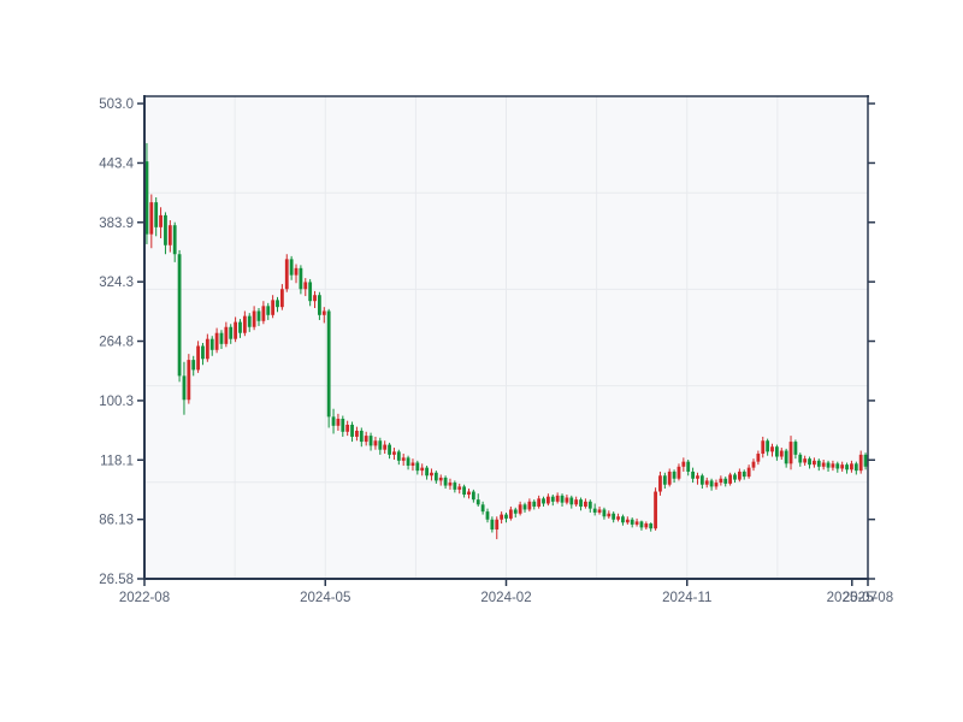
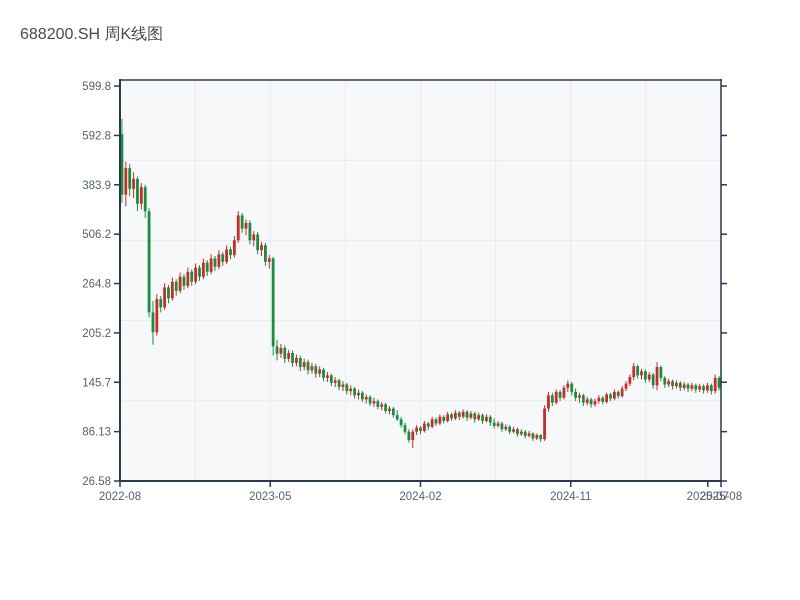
+ 688200.SH 周K线图
- 503.0
+ 599.8
- 443.4
+ 592.8
  383.9
- 324.3
+ 506.2
  264.8
- 100.3
+ 205.2
- 118.1
+ 145.7
  86.13
  26.58
  2022-08
- 2024-05
+ 2023-05
  2024-02
  2024-11
  2025-07
  2025-08
